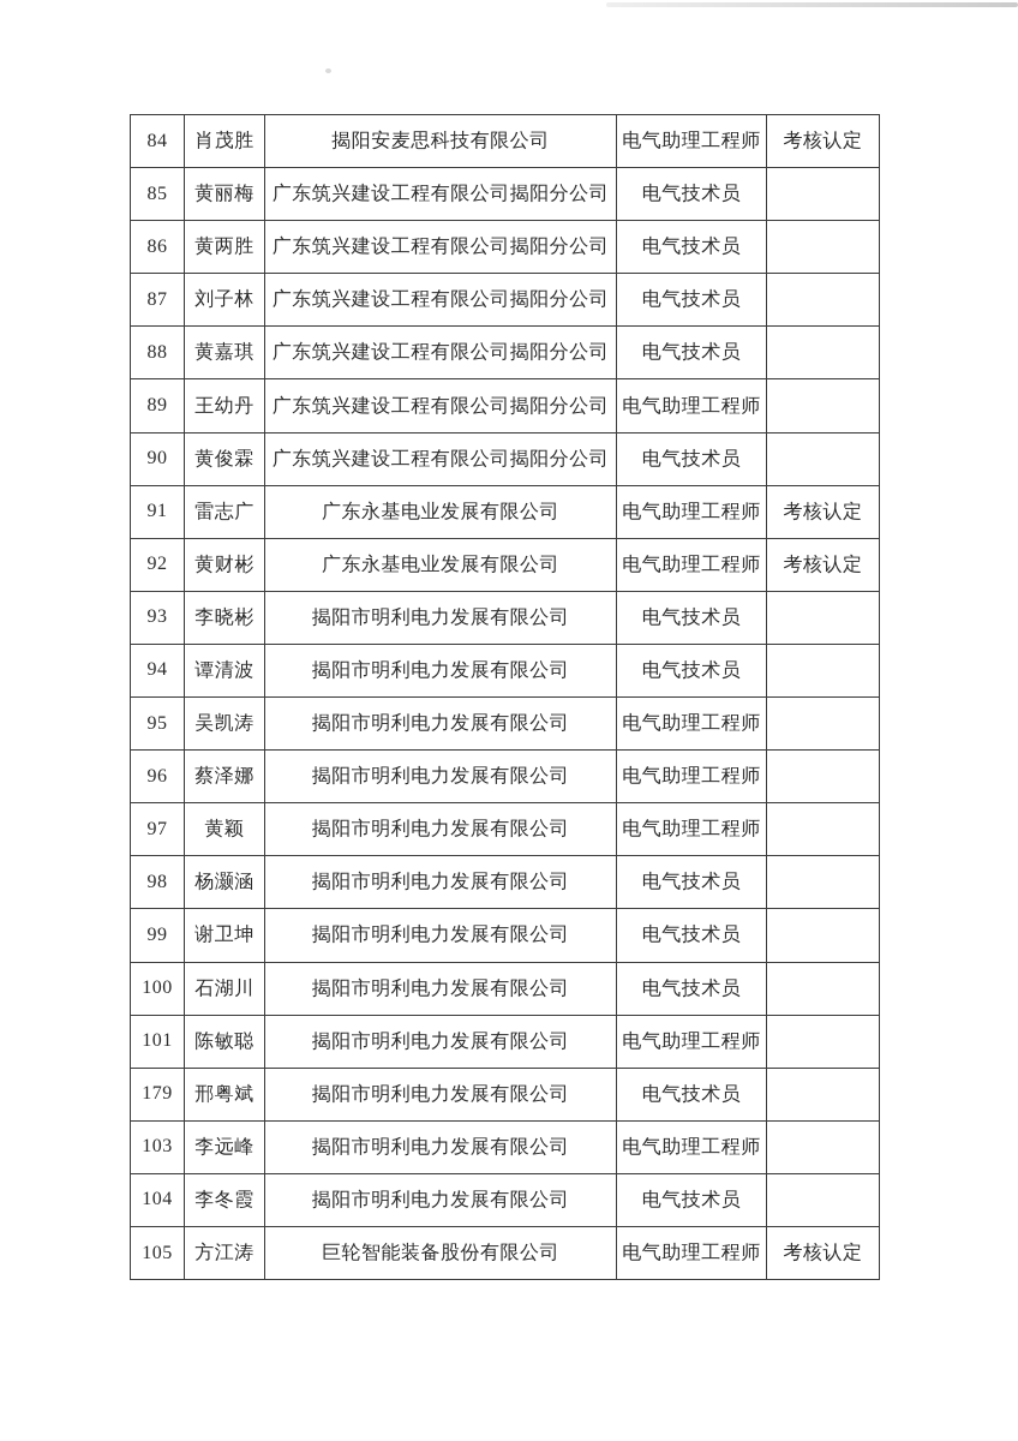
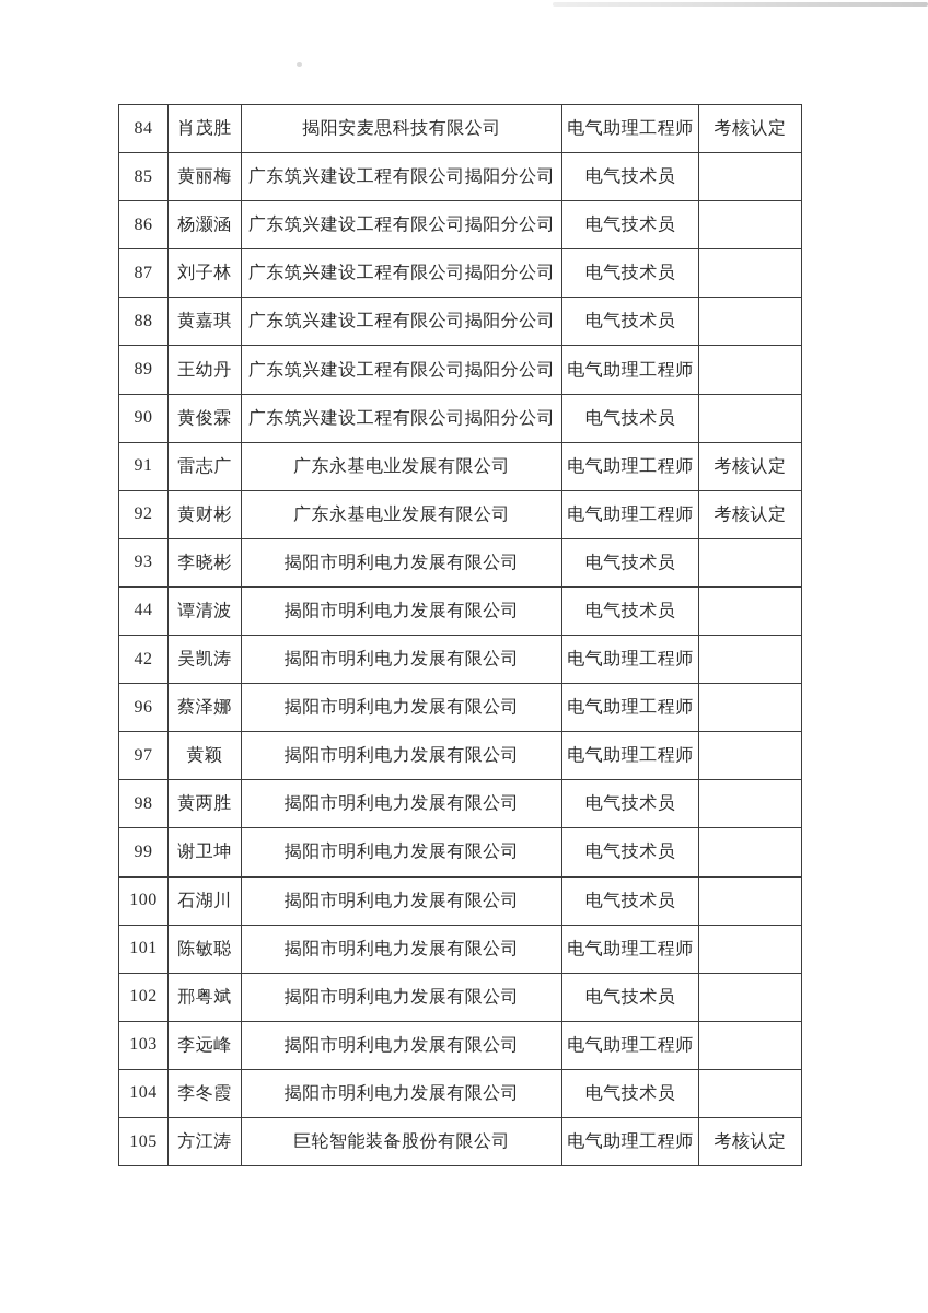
  84	肖茂胜	揭阳安麦思科技有限公司	电气助理工程师	考核认定
  85	黄丽梅	广东筑兴建设工程有限公司揭阳分公司	电气技术员
- 86	黄两胜	广东筑兴建设工程有限公司揭阳分公司	电气技术员
+ 86	杨灏涵	广东筑兴建设工程有限公司揭阳分公司	电气技术员
  87	刘子林	广东筑兴建设工程有限公司揭阳分公司	电气技术员
  88	黄嘉琪	广东筑兴建设工程有限公司揭阳分公司	电气技术员
  89	王幼丹	广东筑兴建设工程有限公司揭阳分公司	电气助理工程师
  90	黄俊霖	广东筑兴建设工程有限公司揭阳分公司	电气技术员
  91	雷志广	广东永基电业发展有限公司	电气助理工程师	考核认定
  92	黄财彬	广东永基电业发展有限公司	电气助理工程师	考核认定
  93	李晓彬	揭阳市明利电力发展有限公司	电气技术员
- 94	谭清波	揭阳市明利电力发展有限公司	电气技术员
+ 44	谭清波	揭阳市明利电力发展有限公司	电气技术员
- 95	吴凯涛	揭阳市明利电力发展有限公司	电气助理工程师
+ 42	吴凯涛	揭阳市明利电力发展有限公司	电气助理工程师
  96	蔡泽娜	揭阳市明利电力发展有限公司	电气助理工程师
  97	黄颖	揭阳市明利电力发展有限公司	电气助理工程师
- 98	杨灏涵	揭阳市明利电力发展有限公司	电气技术员
+ 98	黄两胜	揭阳市明利电力发展有限公司	电气技术员
  99	谢卫坤	揭阳市明利电力发展有限公司	电气技术员
  100	石湖川	揭阳市明利电力发展有限公司	电气技术员
  101	陈敏聪	揭阳市明利电力发展有限公司	电气助理工程师
- 179	邢粤斌	揭阳市明利电力发展有限公司	电气技术员
+ 102	邢粤斌	揭阳市明利电力发展有限公司	电气技术员
  103	李远峰	揭阳市明利电力发展有限公司	电气助理工程师
  104	李冬霞	揭阳市明利电力发展有限公司	电气技术员
  105	方江涛	巨轮智能装备股份有限公司	电气助理工程师	考核认定
